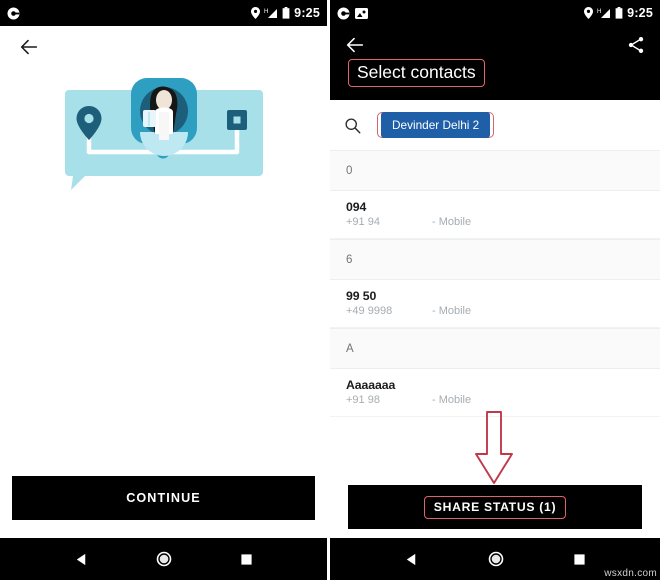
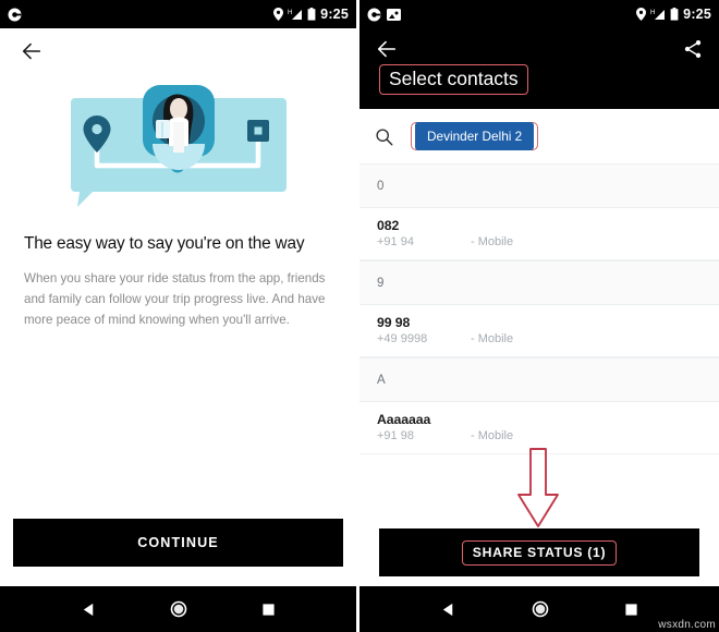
  9:25
+ The easy way to say you're on the way
+ When you share your ride status from the app, friends and family can follow your trip progress live. And have more peace of mind knowing when you'll arrive.
  CONTINUE
  9:25
  Select contacts
  Devinder Delhi 2
  0
- 094
+ 082
  +91 94
  - Mobile
- 6
+ 9
- 99 50
+ 99 98
  +49 9998
  - Mobile
  A
  Aaaaaaa
  +91 98
  - Mobile
  SHARE STATUS (1)
  wsxdn.com
